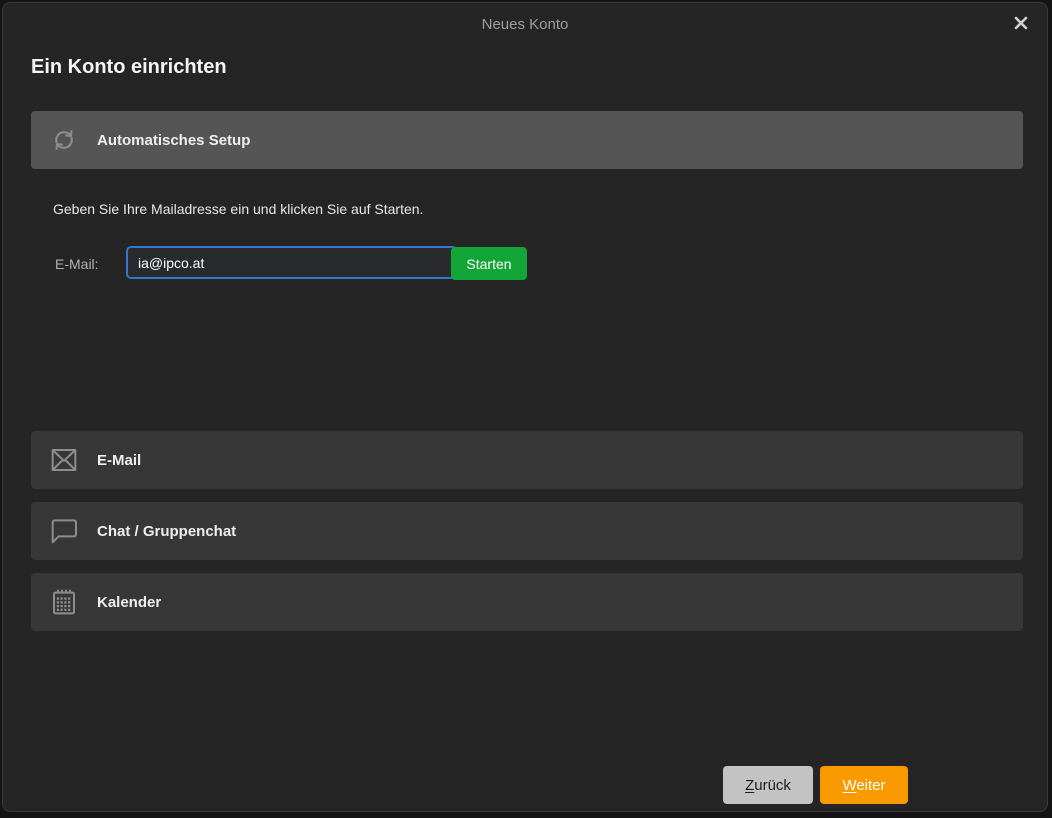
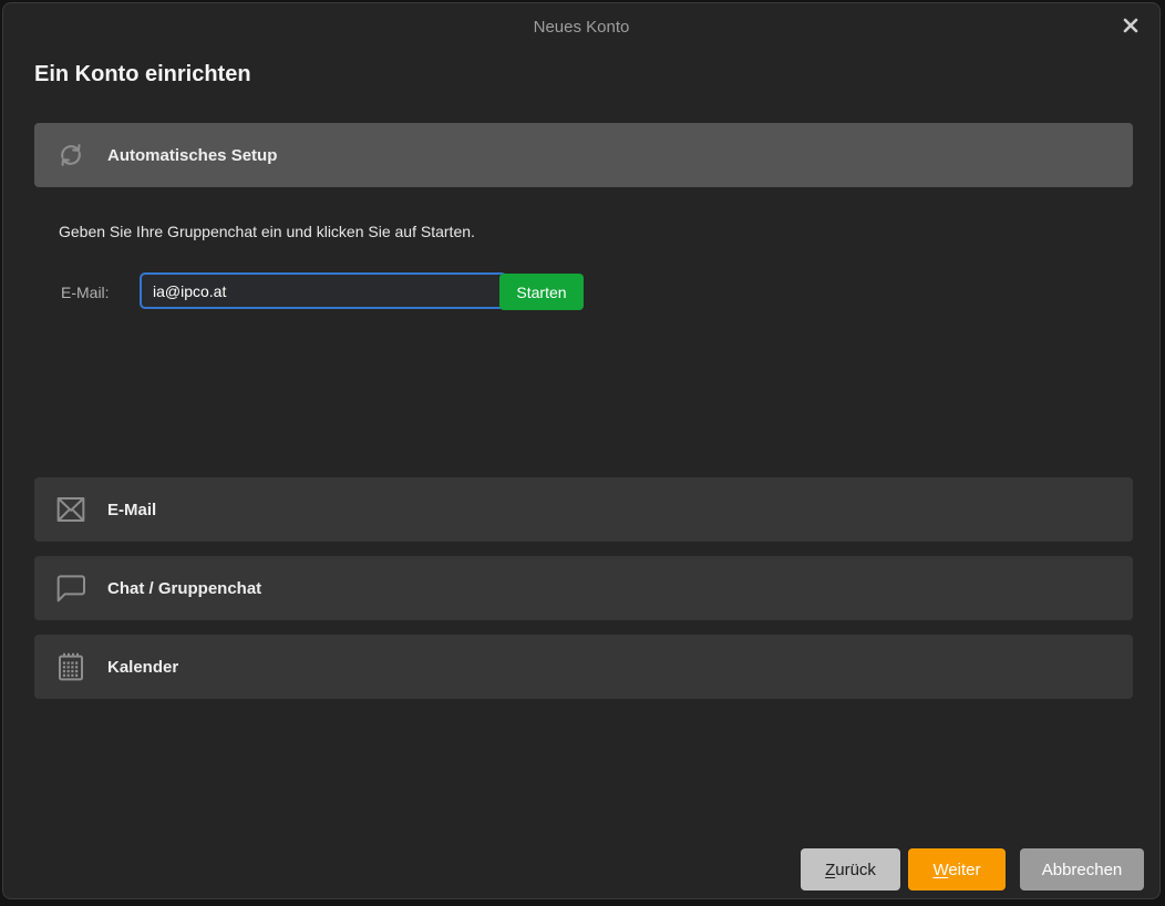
  Neues Konto
  Ein Konto einrichten
  Automatisches Setup
- Geben Sie Ihre Mailadresse ein und klicken Sie auf Starten.
+ Geben Sie Ihre Gruppenchat ein und klicken Sie auf Starten.
  E-Mail:
  ia@ipco.at
  Starten
  E-Mail
  Chat / Gruppenchat
  Kalender
  Zurück
  Weiter
+ Abbrechen
